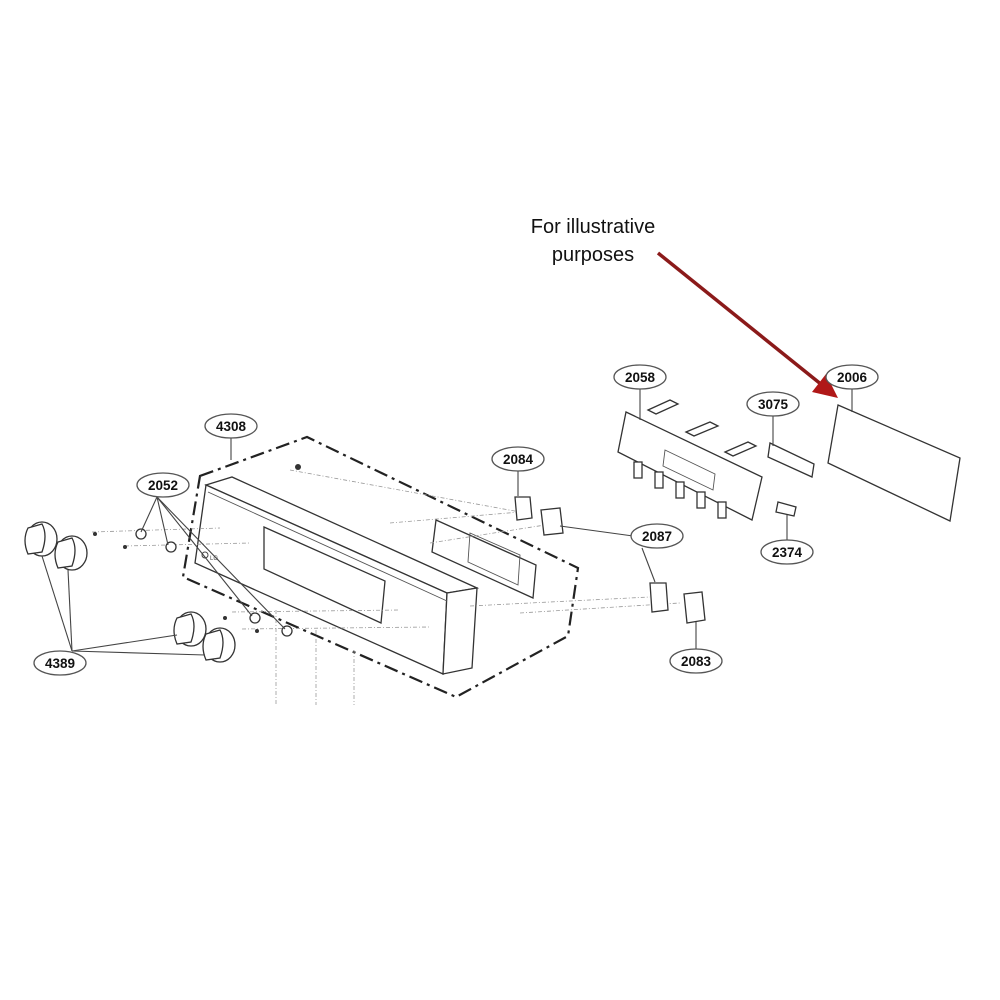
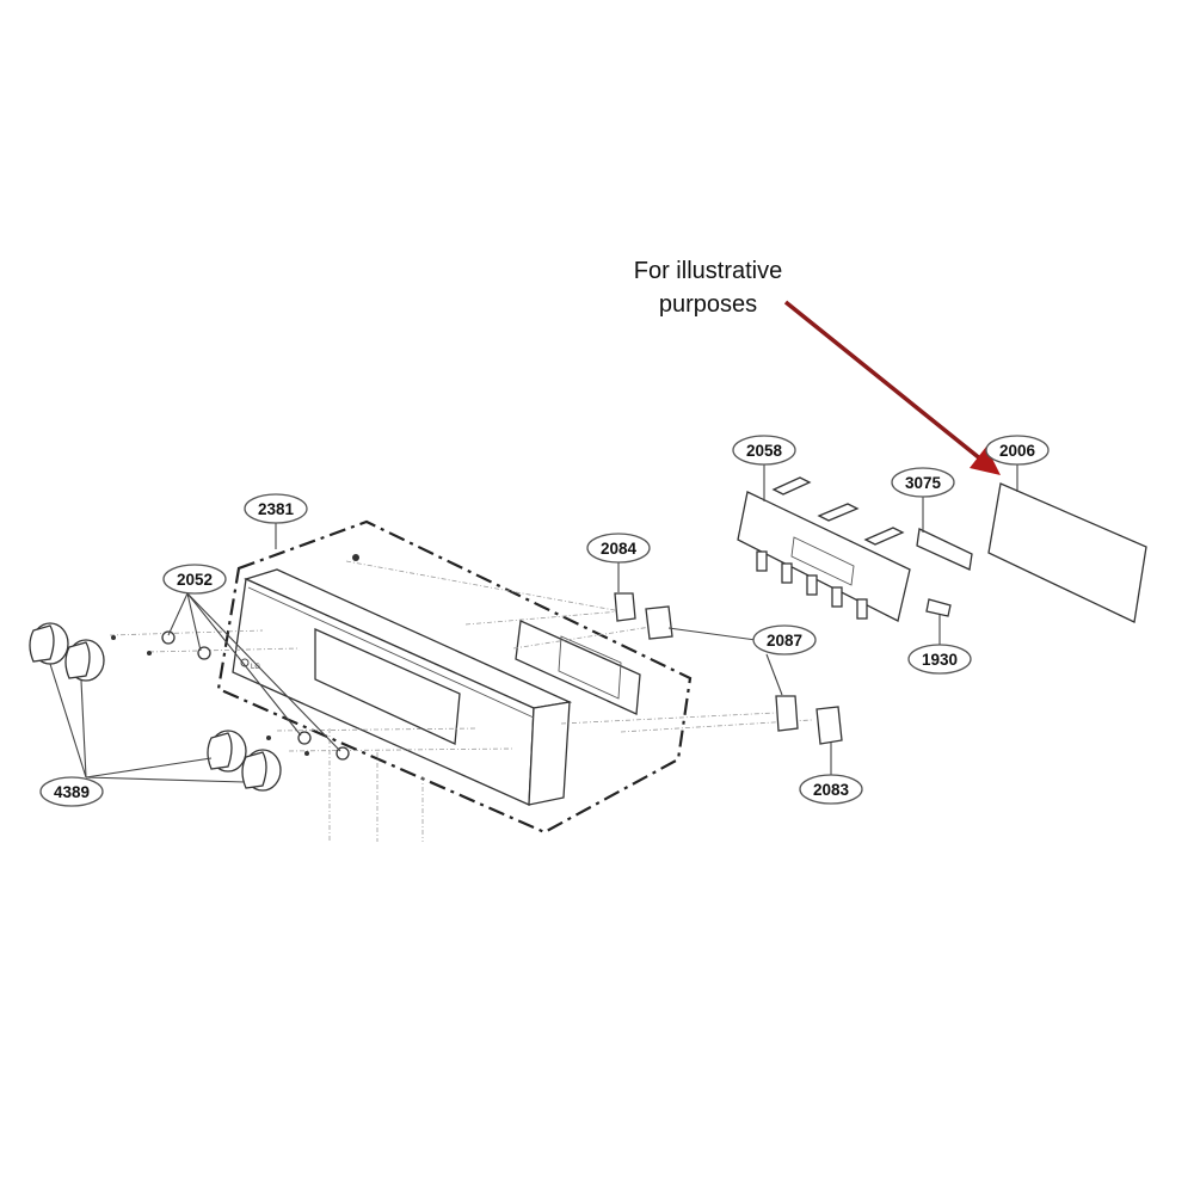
  For illustrative
  purposes
- 4308
+ 2381
  2052
  4389
  2084
  2058
  3075
  2006
- 2374
+ 1930
  2087
  2083
